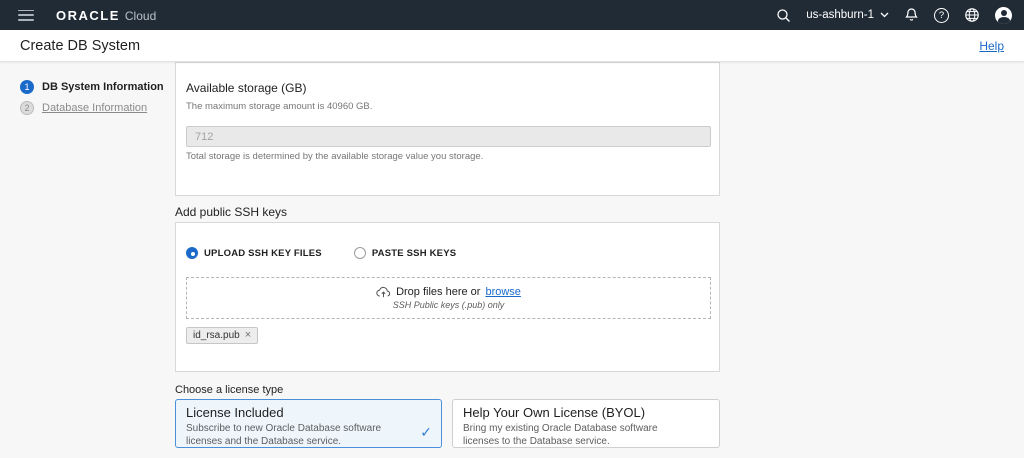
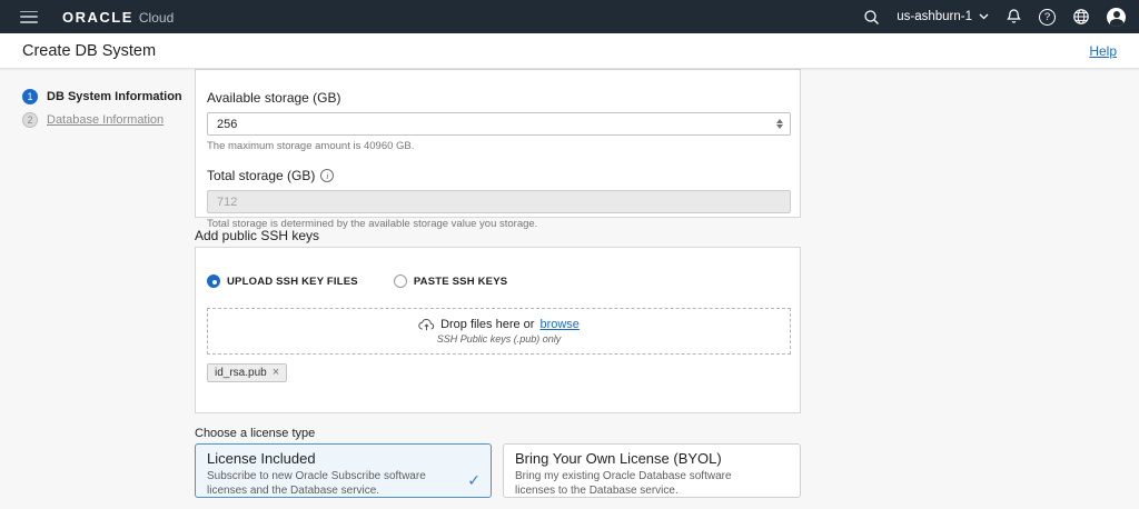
  ORACLE
  Cloud
  us-ashburn-1
  ?
  Create DB System
  Help
  1
  DB System Information
  2
  Database Information
  Available storage (GB)
+ 256
  The maximum storage amount is 40960 GB.
+ Total storage (GB)
+ i
  712
  Total storage is determined by the available storage value you storage.
  Add public SSH keys
  UPLOAD SSH KEY FILES
  PASTE SSH KEYS
  Drop files here or
  browse
  SSH Public keys (.pub) only
  id_rsa.pub
  ×
  Choose a license type
  License Included
- Subscribe to new Oracle Database software licenses and the Database service.
+ Subscribe to new Oracle Subscribe software licenses and the Database service.
  ✓
- Help Your Own License (BYOL)
+ Bring Your Own License (BYOL)
  Bring my existing Oracle Database software licenses to the Database service.
